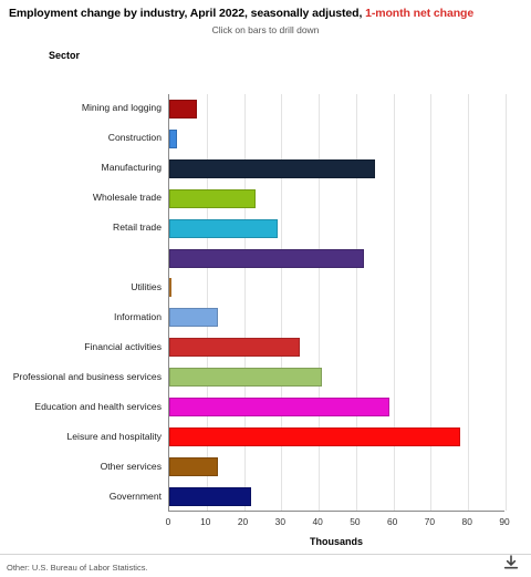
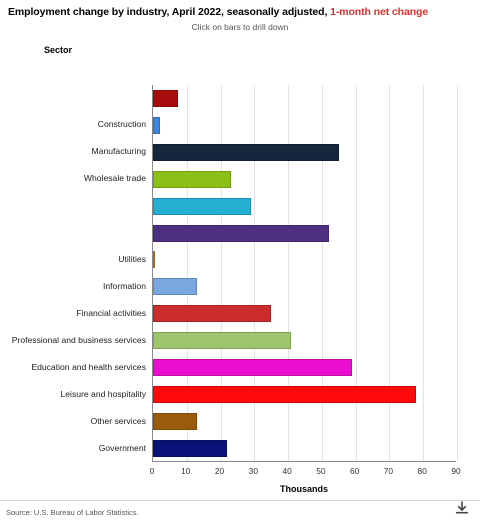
  Employment change by industry, April 2022, seasonally adjusted, 1-month net change
  Click on bars to drill down
  Sector
- Mining and logging
  Construction
  Manufacturing
  Wholesale trade
- Retail trade
  Utilities
  Information
  Financial activities
  Professional and business services
  Education and health services
  Leisure and hospitality
  Other services
  Government
  0
  10
  20
  30
  40
  50
  60
  70
  80
  90
  Thousands
- Other: U.S. Bureau of Labor Statistics.
+ Source: U.S. Bureau of Labor Statistics.
